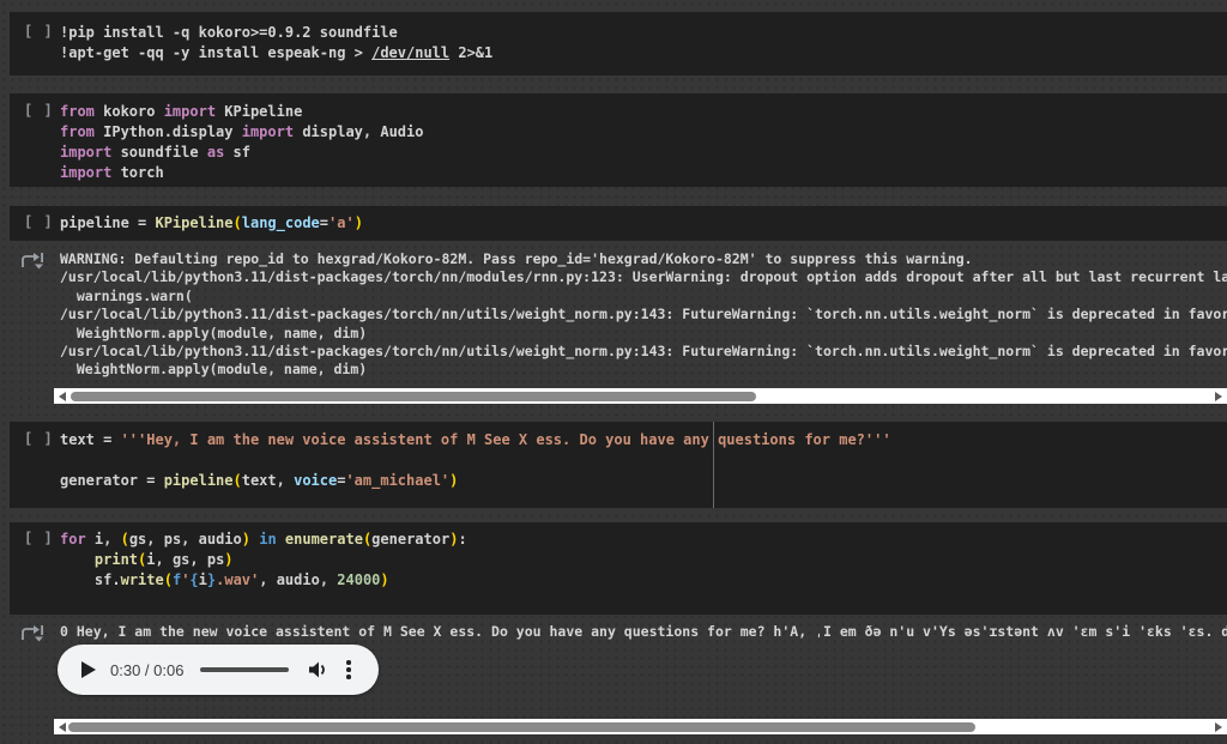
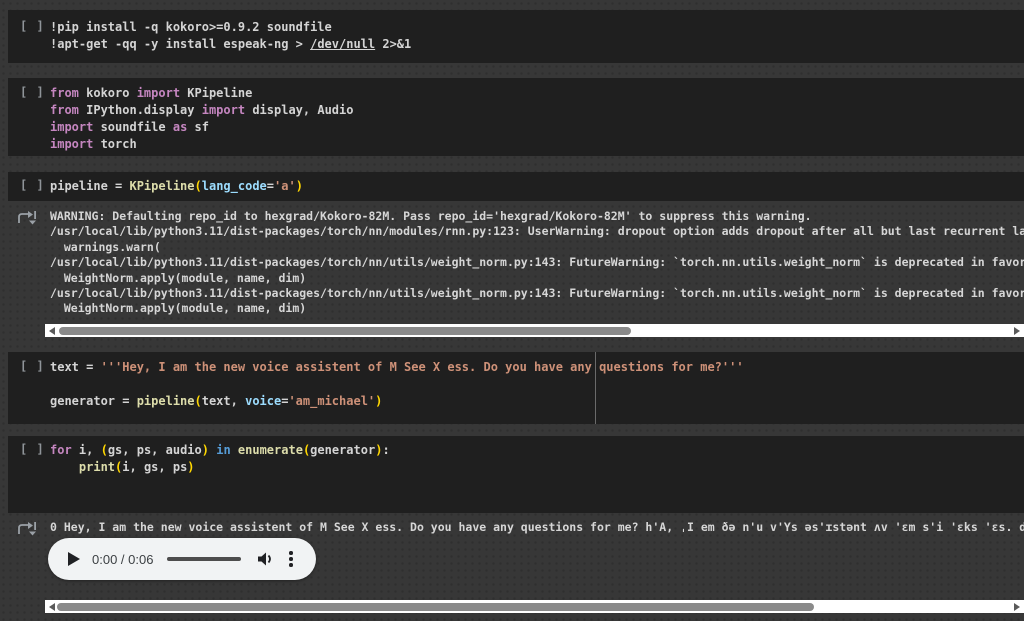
  [ ]
  !pip install -q kokoro>=0.9.2 soundfile
  !apt-get -qq -y install espeak-ng > /dev/null 2>&1
  [ ]
  from kokoro import KPipeline
  from IPython.display import display, Audio
  import soundfile as sf
  import torch
  [ ]
  pipeline = KPipeline(lang_code='a')
  WARNING: Defaulting repo_id to hexgrad/Kokoro-82M. Pass repo_id='hexgrad/Kokoro-82M' to suppress this warning.
  /usr/local/lib/python3.11/dist-packages/torch/nn/modules/rnn.py:123: UserWarning: dropout option adds dropout after all but last recurrent la
  warnings.warn(
  /usr/local/lib/python3.11/dist-packages/torch/nn/utils/weight_norm.py:143: FutureWarning: `torch.nn.utils.weight_norm` is deprecated in favor
  WeightNorm.apply(module, name, dim)
  /usr/local/lib/python3.11/dist-packages/torch/nn/utils/weight_norm.py:143: FutureWarning: `torch.nn.utils.weight_norm` is deprecated in favor
  WeightNorm.apply(module, name, dim)
  [ ]
  text = '''Hey, I am the new voice assistent of M See X ess. Do you have any questions for me?'''
  generator = pipeline(text, voice='am_michael')
  [ ]
  for i, (gs, ps, audio) in enumerate(generator):
  print(i, gs, ps)
- sf.write(f'{i}.wav', audio, 24000)
  0 Hey, I am the new voice assistent of M See X ess. Do you have any questions for me? h'A, ˌI em ðə n'u v'Ys əs'ɪstənt ʌv 'ɛm s'i 'ɛks 'ɛs. d
- 0:30 / 0:06
+ 0:00 / 0:06
